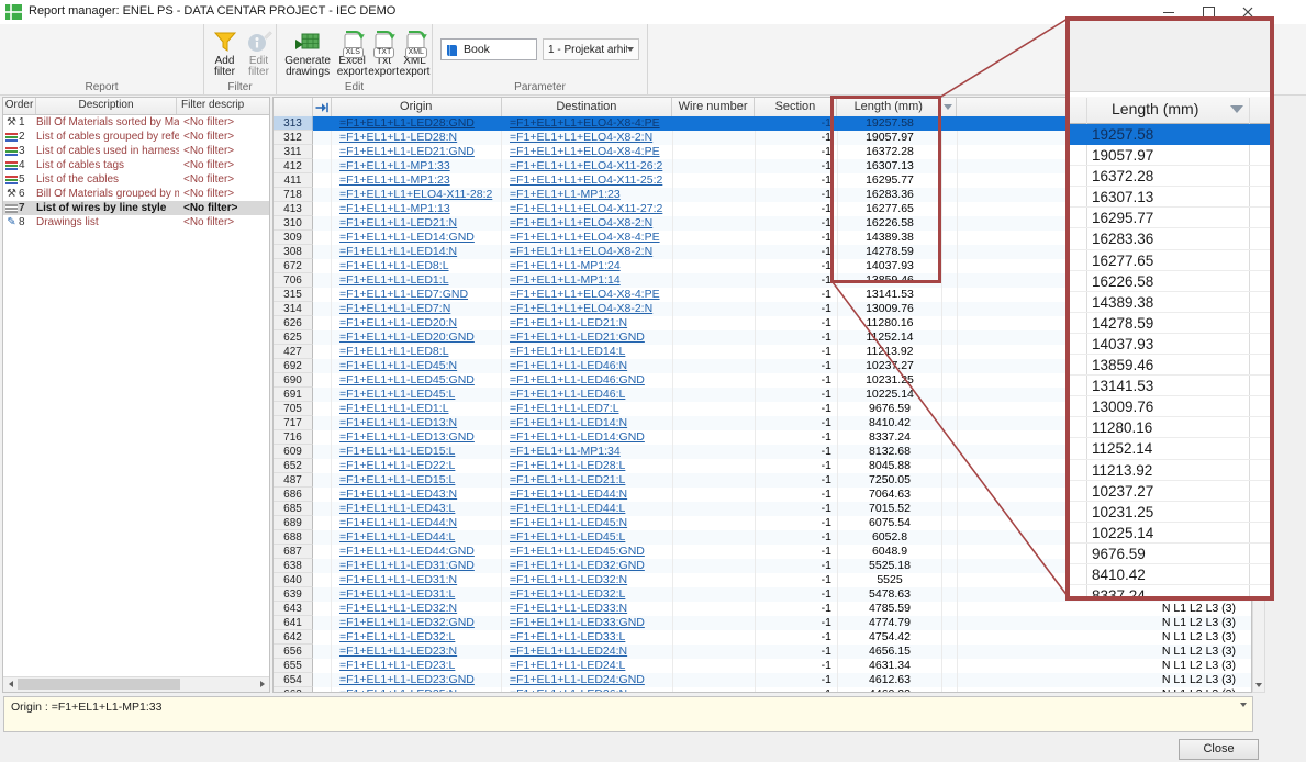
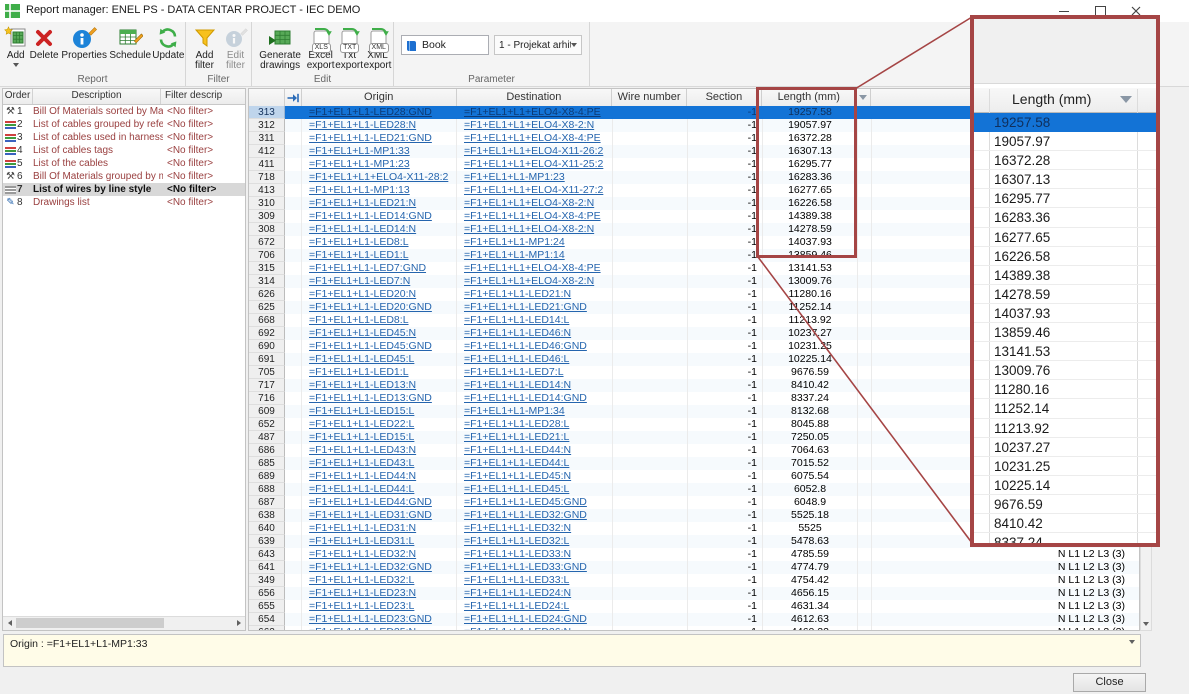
  Report manager: ENEL PS - DATA CENTAR PROJECT - IEC DEMO
+ Add
+ Delete
+ Properties
+ Schedule
+ Update
  Report
  Add filter
  Edit filter
  Filter
  Generate drawings
  Excel export
  Txt export
  XML export
  Edit
  Book
  1 - Projekat arhit
  Parameter
  Order
  Description
  Filter descrip
  ⚒
  1
  Bill Of Materials sorted by Ma
  <No filter>
  2
  List of cables grouped by refe
  <No filter>
  3
  List of cables used in harness
  <No filter>
  4
  List of cables tags
  <No filter>
  5
  List of the cables
  <No filter>
  ⚒
  6
  Bill Of Materials grouped by m
  <No filter>
  7
  List of wires by line style
  <No filter>
  ✎
  8
  Drawings list
  <No filter>
  Origin
  Destination
  Wire number
  Section
  Length (mm)
  313
  =F1+EL1+L1-LED28:GND
  =F1+EL1+L1+ELO4-X8-4:PE
  -1
  19257.58
  312
  =F1+EL1+L1-LED28:N
  =F1+EL1+L1+ELO4-X8-2:N
  -1
  19057.97
  311
  =F1+EL1+L1-LED21:GND
  =F1+EL1+L1+ELO4-X8-4:PE
  -1
  16372.28
  412
  =F1+EL1+L1-MP1:33
  =F1+EL1+L1+ELO4-X11-26:2
  -1
  16307.13
  411
  =F1+EL1+L1-MP1:23
  =F1+EL1+L1+ELO4-X11-25:2
  -1
  16295.77
  718
  =F1+EL1+L1+ELO4-X11-28:2
  =F1+EL1+L1-MP1:23
  -1
  16283.36
  413
  =F1+EL1+L1-MP1:13
  =F1+EL1+L1+ELO4-X11-27:2
  -1
  16277.65
  310
  =F1+EL1+L1-LED21:N
  =F1+EL1+L1+ELO4-X8-2:N
  -1
  16226.58
  309
  =F1+EL1+L1-LED14:GND
  =F1+EL1+L1+ELO4-X8-4:PE
  -1
  14389.38
  308
  =F1+EL1+L1-LED14:N
  =F1+EL1+L1+ELO4-X8-2:N
  -1
  14278.59
  672
  =F1+EL1+L1-LED8:L
  =F1+EL1+L1-MP1:24
  -1
  14037.93
  706
  =F1+EL1+L1-LED1:L
  =F1+EL1+L1-MP1:14
  -1
  13859.46
  315
  =F1+EL1+L1-LED7:GND
  =F1+EL1+L1+ELO4-X8-4:PE
  -1
  13141.53
  314
  =F1+EL1+L1-LED7:N
  =F1+EL1+L1+ELO4-X8-2:N
  -1
  13009.76
  626
  =F1+EL1+L1-LED20:N
  =F1+EL1+L1-LED21:N
  -1
  11280.16
  625
  =F1+EL1+L1-LED20:GND
  =F1+EL1+L1-LED21:GND
  -1
  11252.14
- 427
+ 668
  =F1+EL1+L1-LED8:L
  =F1+EL1+L1-LED14:L
  -1
  11213.92
  692
  =F1+EL1+L1-LED45:N
  =F1+EL1+L1-LED46:N
  -1
  1023.27
  690
  =F1+EL1+L1-LED45:GND
  =F1+EL1+L1-LED46:GND
  -1
  10231.25
  691
  =F1+EL1+L1-LED45:L
  =F1+EL1+L1-LED46:L
  -1
  10225.14
  705
  =F1+EL1+L1-LED1:L
  =F1+EL1+L1-LED7:L
  -1
  9676.59
  717
  =F1+EL1+L1-LED13:N
  =F1+EL1+L1-LED14:N
  -1
  8410.42
  716
  =F1+EL1+L1-LED13:GND
  =F1+EL1+L1-LED14:GND
  -1
  8337.24
  609
  =F1+EL1+L1-LED15:L
  =F1+EL1+L1-MP1:34
  -1
  8132.68
  652
  =F1+EL1+L1-LED22:L
  =F1+EL1+L1-LED28:L
  -1
  8045.88
  487
  =F1+EL1+L1-LED15:L
  =F1+EL1+L1-LED21:L
  -1
  7250.05
  686
  =F1+EL1+L1-LED43:N
  =F1+EL1+L1-LED44:N
  -1
  7064.63
  685
  =F1+EL1+L1-LED43:L
  =F1+EL1+L1-LED44:L
  -1
  7015.52
  689
  =F1+EL1+L1-LED44:N
  =F1+EL1+L1-LED45:N
  -1
  6075.54
  688
  =F1+EL1+L1-LED44:L
  =F1+EL1+L1-LED45:L
  -1
  6052.8
  687
  =F1+EL1+L1-LED44:GND
  =F1+EL1+L1-LED45:GND
  -1
  6048.9
  638
  =F1+EL1+L1-LED31:GND
  =F1+EL1+L1-LED32:GND
  -1
  5525.18
  640
  =F1+EL1+L1-LED31:N
  =F1+EL1+L1-LED32:N
  -1
  5525
  639
  =F1+EL1+L1-LED31:L
  =F1+EL1+L1-LED32:L
  -1
  5478.63
  643
  =F1+EL1+L1-LED32:N
  =F1+EL1+L1-LED33:N
  -1
  4785.59
  N L1 L2 L3 (3)
  641
  =F1+EL1+L1-LED32:GND
  =F1+EL1+L1-LED33:GND
  -1
  4774.79
  N L1 L2 L3 (3)
- 642
+ 349
  =F1+EL1+L1-LED32:L
  =F1+EL1+L1-LED33:L
  -1
  4754.42
  N L1 L2 L3 (3)
  656
  =F1+EL1+L1-LED23:N
  =F1+EL1+L1-LED24:N
  -1
  4656.15
  N L1 L2 L3 (3)
  655
  =F1+EL1+L1-LED23:L
  =F1+EL1+L1-LED24:L
  -1
  4631.34
  N L1 L2 L3 (3)
  654
  =F1+EL1+L1-LED23:GND
  =F1+EL1+L1-LED24:GND
  -1
  4612.63
  N L1 L2 L3 (3)
  Length (mm)
  19257.58
  19057.97
  16372.28
  16307.13
  16295.77
  16283.36
  16277.65
  16226.58
  14389.38
  14278.59
  14037.93
  13859.46
  13141.53
  13009.76
  11280.16
  11252.14
  11213.92
  10237.27
  10231.25
  10225.14
  9676.59
  8410.42
  8337.24
  Origin : =F1+EL1+L1-MP1:33
  Close
